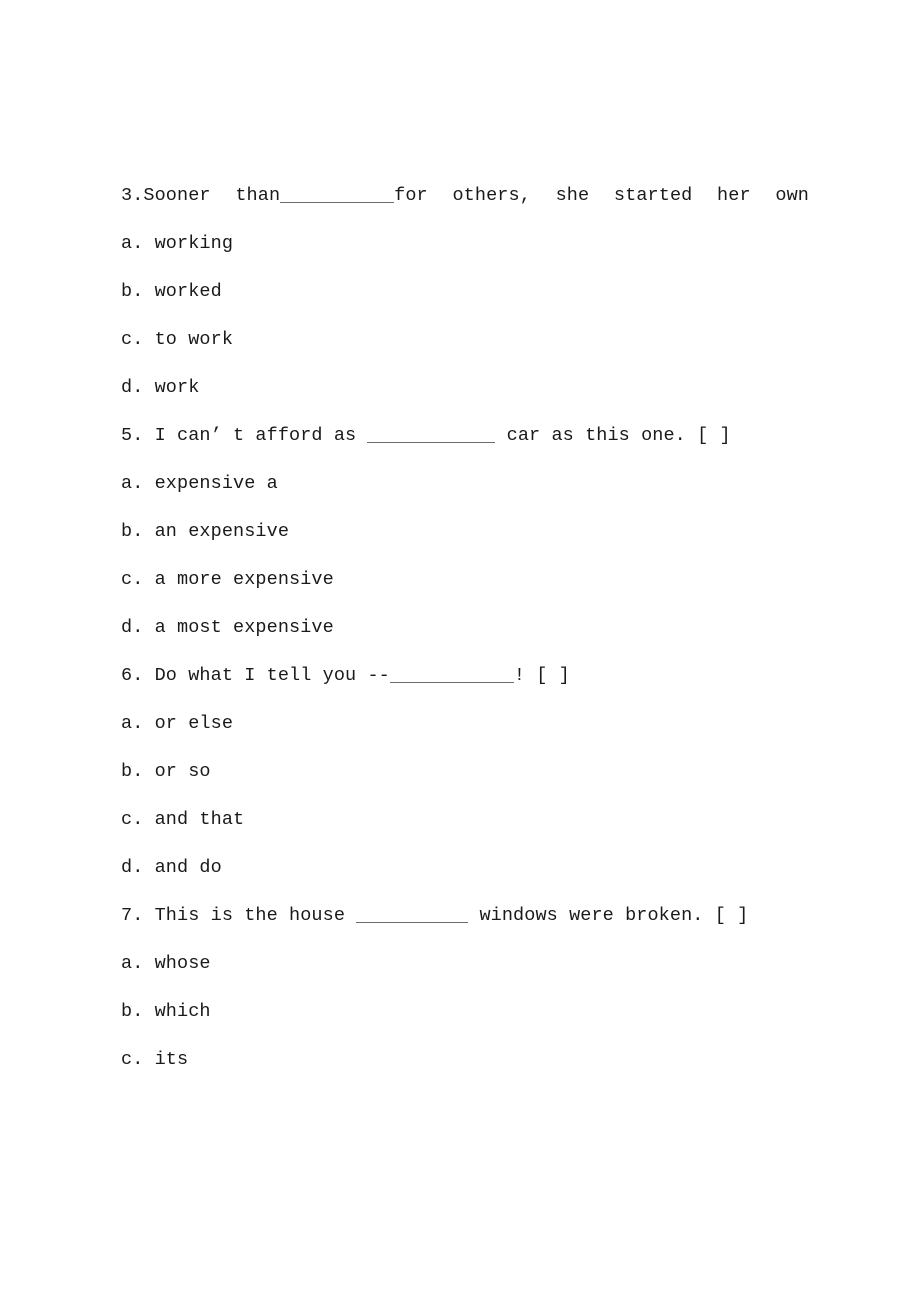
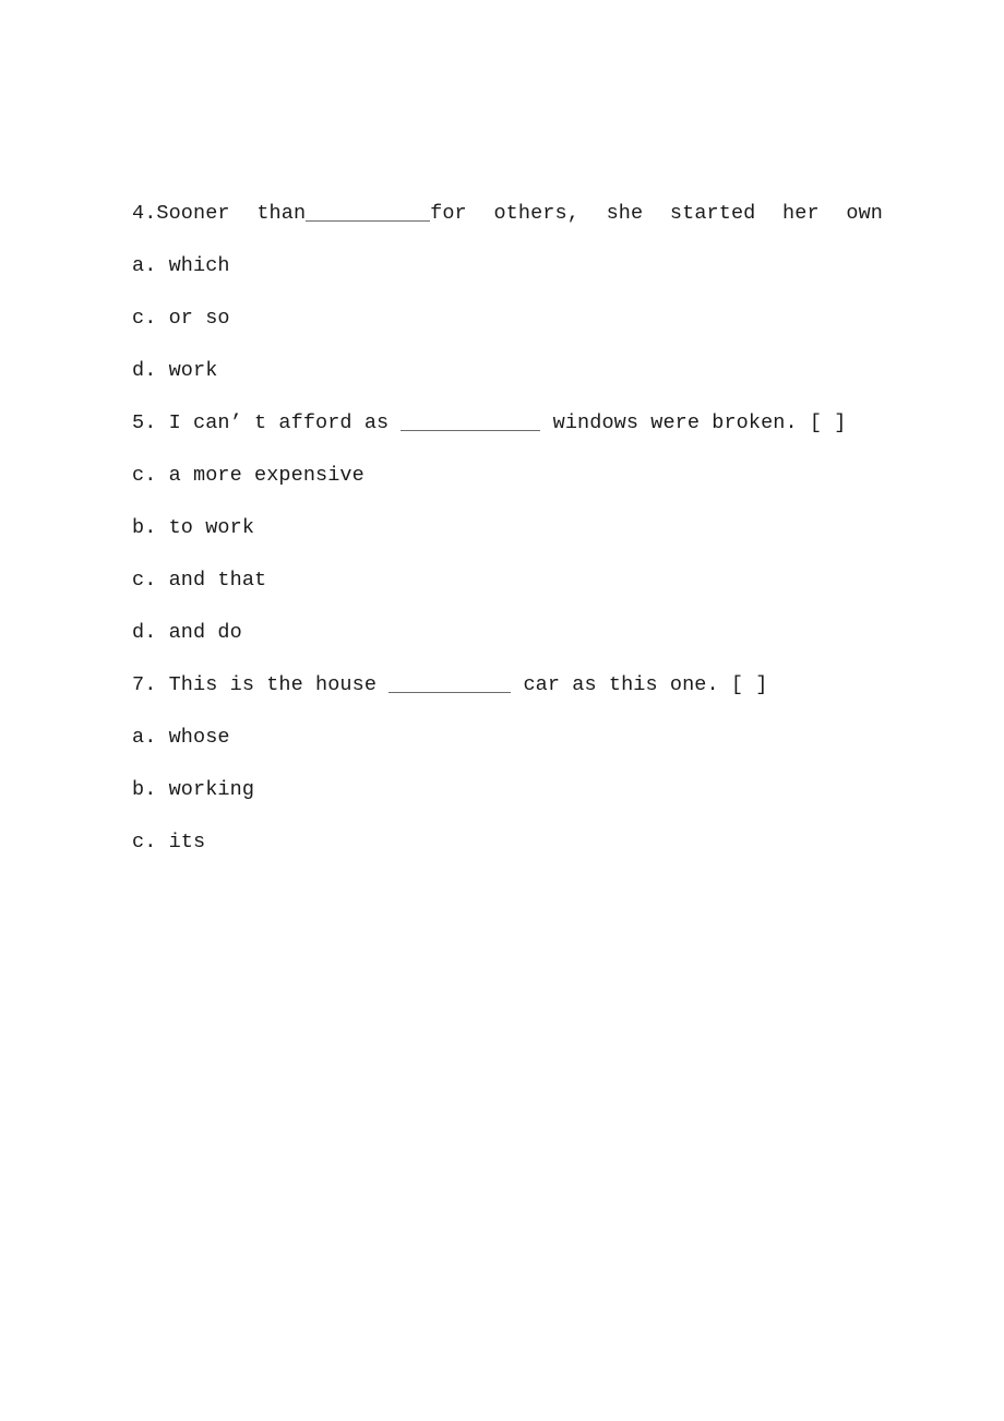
- 3. Sooner than for others, she started her own
+ 4. Sooner than for others, she started her own
- a. working
+ a. which
- b. worked
- c. to work
+ c. or so
  d. work
- 5. I can’ t afford as car as this one. [ ]
+ 5. I can’ t afford as windows were broken. [ ]
- a. expensive a
- b. an expensive
  c. a more expensive
- d. a most expensive
- 6. Do what I tell you -- ! [ ]
- a. or else
- b. or so
+ b. to work
  c. and that
  d. and do
- 7. This is the house windows were broken. [ ]
+ 7. This is the house car as this one. [ ]
  a. whose
- b. which
+ b. working
  c. its
